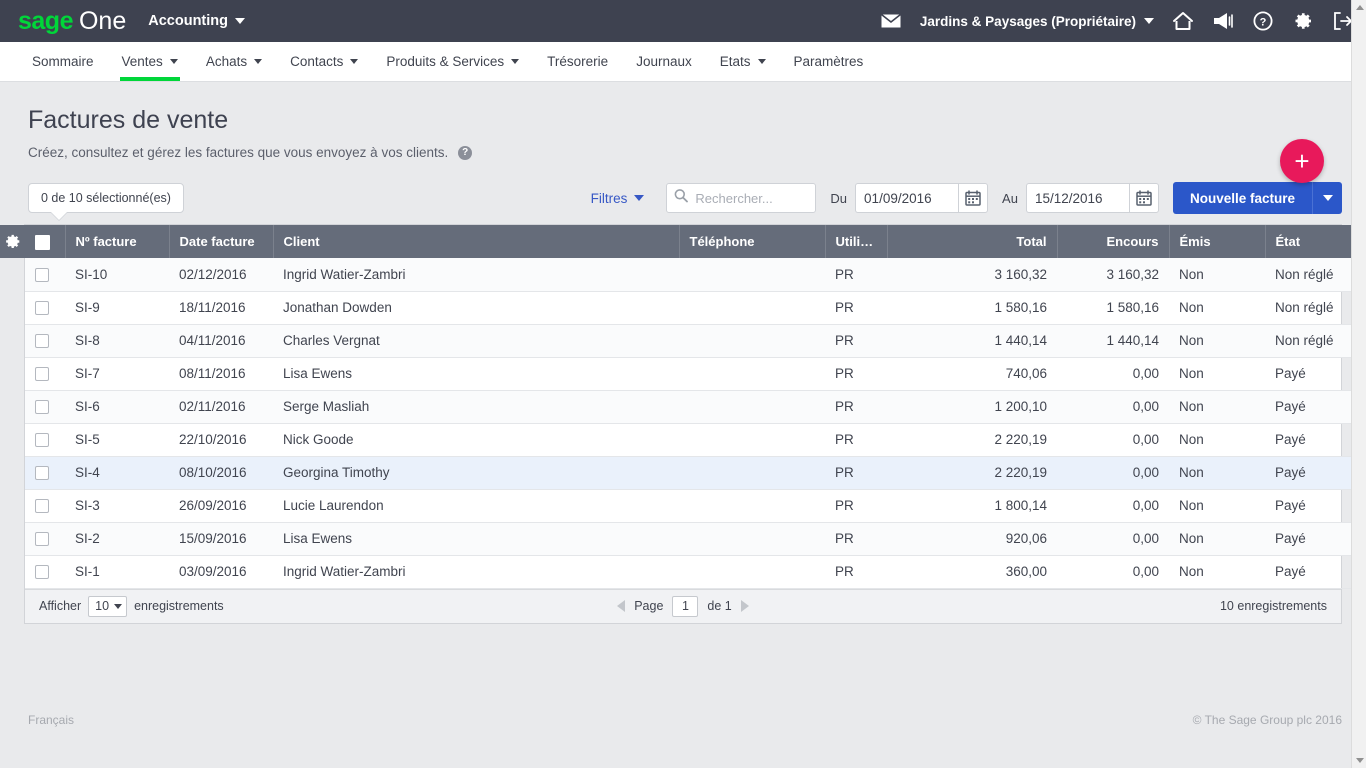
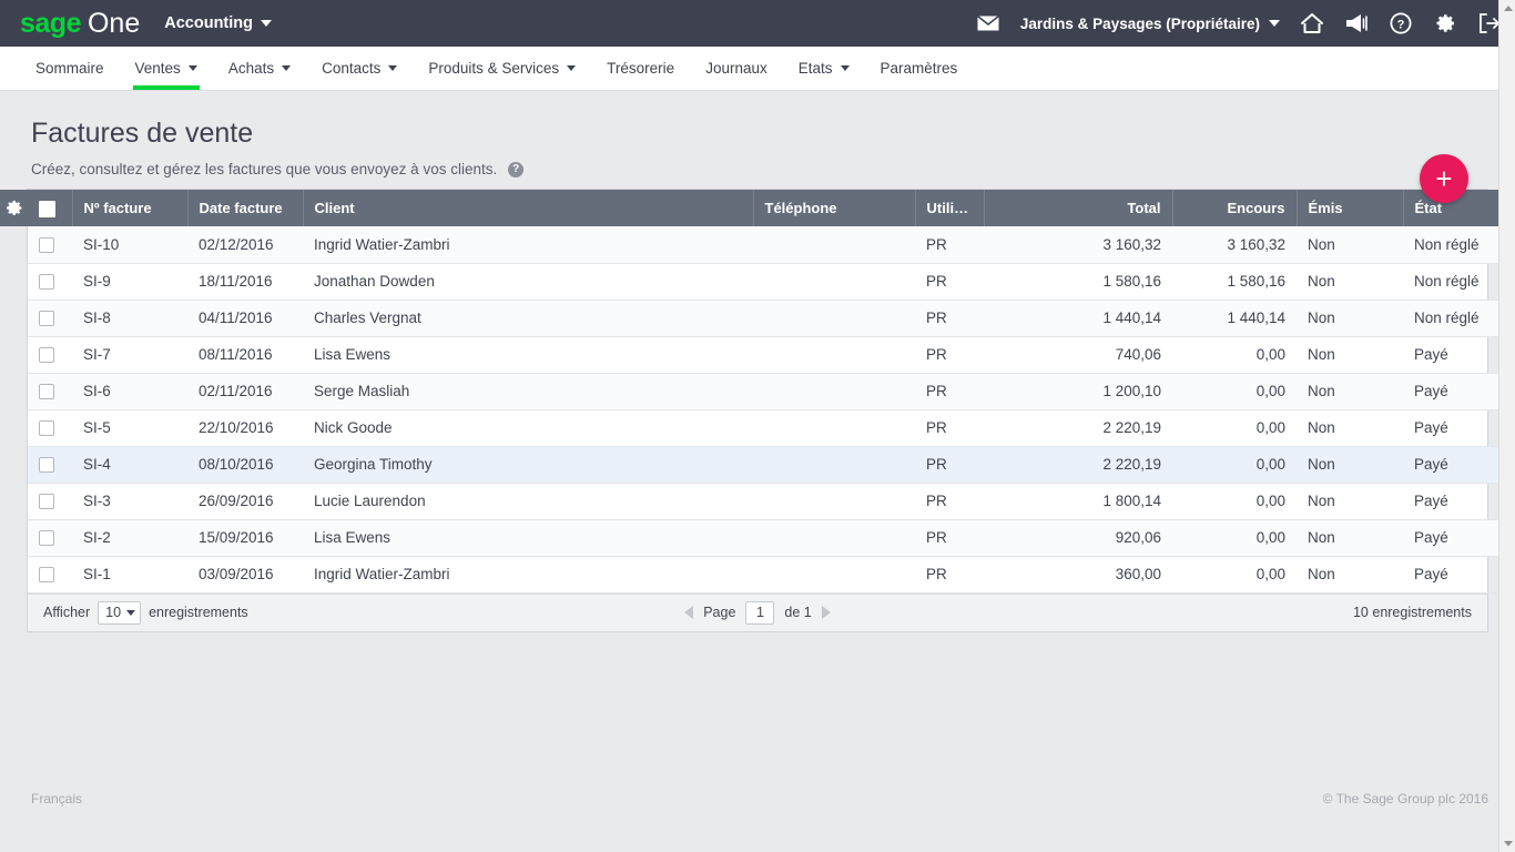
  sage
  One
  Accounting
  Jardins & Paysages (Propriétaire)
  ?
  Sommaire
  Ventes
  Achats
  Contacts
  Produits & Services
  Trésorerie
  Journaux
  Etats
  Paramètres
  +
  Factures de vente
  Créez, consultez et gérez les factures que vous envoyez à vos clients.
  ?
- 0 de 10 sélectionné(es)
- Filtres
- Rechercher...
- Du
- 01/09/2016
- Au
- 15/12/2016
- Nouvelle facture
  	Nº facture	Date facture	Client	Téléphone	Utilisat..	Total	Encours	Émis	État
  	SI-10	02/12/2016	Ingrid Watier-Zambri		PR	3 160,32	3 160,32	Non	Non réglé
  	SI-9	18/11/2016	Jonathan Dowden		PR	1 580,16	1 580,16	Non	Non réglé
  	SI-8	04/11/2016	Charles Vergnat		PR	1 440,14	1 440,14	Non	Non réglé
  	SI-7	08/11/2016	Lisa Ewens		PR	740,06	0,00	Non	Payé
  	SI-6	02/11/2016	Serge Masliah		PR	1 200,10	0,00	Non	Payé
  	SI-5	22/10/2016	Nick Goode		PR	2 220,19	0,00	Non	Payé
  	SI-4	08/10/2016	Georgina Timothy		PR	2 220,19	0,00	Non	Payé
  	SI-3	26/09/2016	Lucie Laurendon		PR	1 800,14	0,00	Non	Payé
  	SI-2	15/09/2016	Lisa Ewens		PR	920,06	0,00	Non	Payé
  	SI-1	03/09/2016	Ingrid Watier-Zambri		PR	360,00	0,00	Non	Payé
  Afficher
  10
  enregistrements
  Page
  1
  de 1
  10 enregistrements
  Français
  © The Sage Group plc 2016
